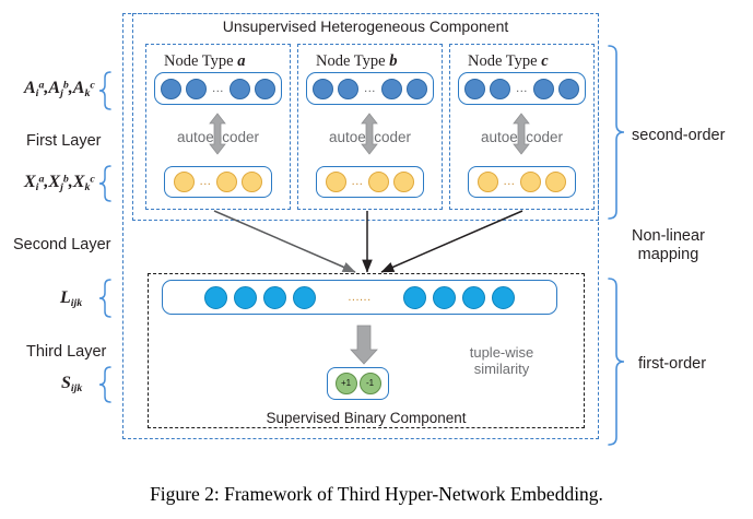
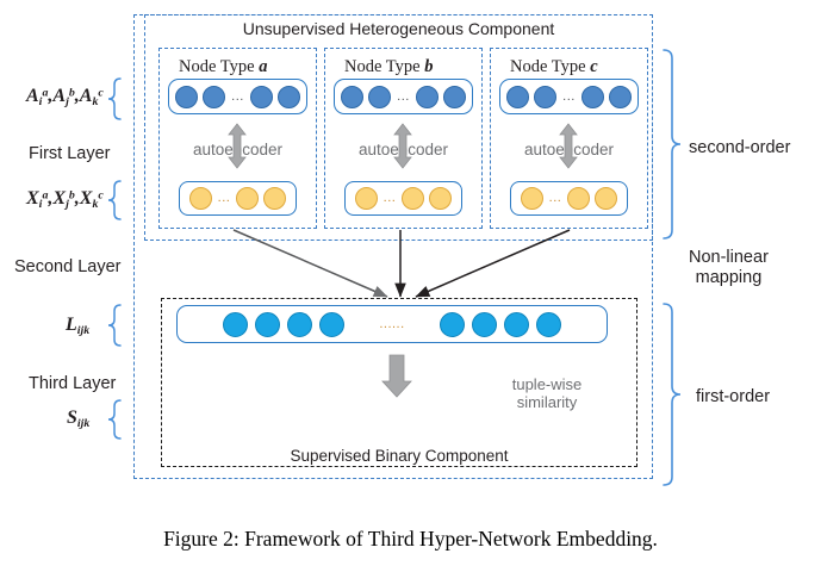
  Unsupervised Heterogeneous Component
  Supervised Binary Component
  Node Type a
  Node Type b
  Node Type c
  ...
  ...
  ...
  ...
  ...
  ...
  autoecoder
  autoecoder
  autoecoder
  ......
- +1
- -1
  tuple-wise
  similarity
  Aia,Ajb,Akc
  First Layer
  Xia,Xjb,Xkc
  Second Layer
  Lijk
  Third Layer
  Sijk
  second-order
  Non-linear
  mapping
  first-order
  Figure 2: Framework of Third Hyper-Network Embedding.
